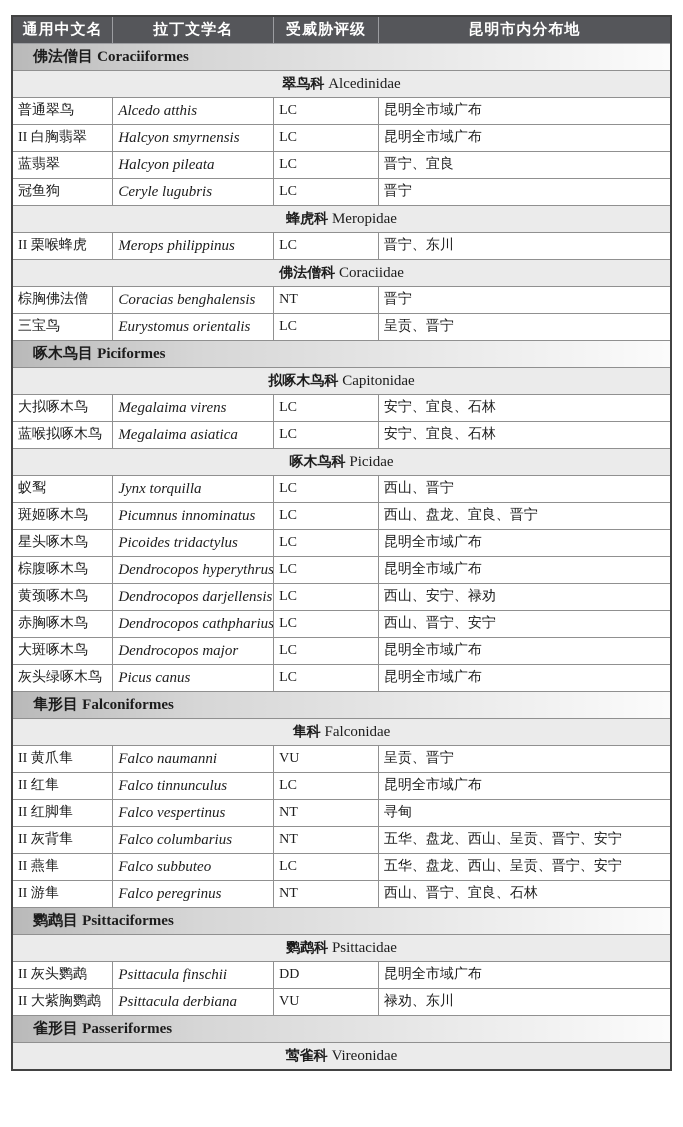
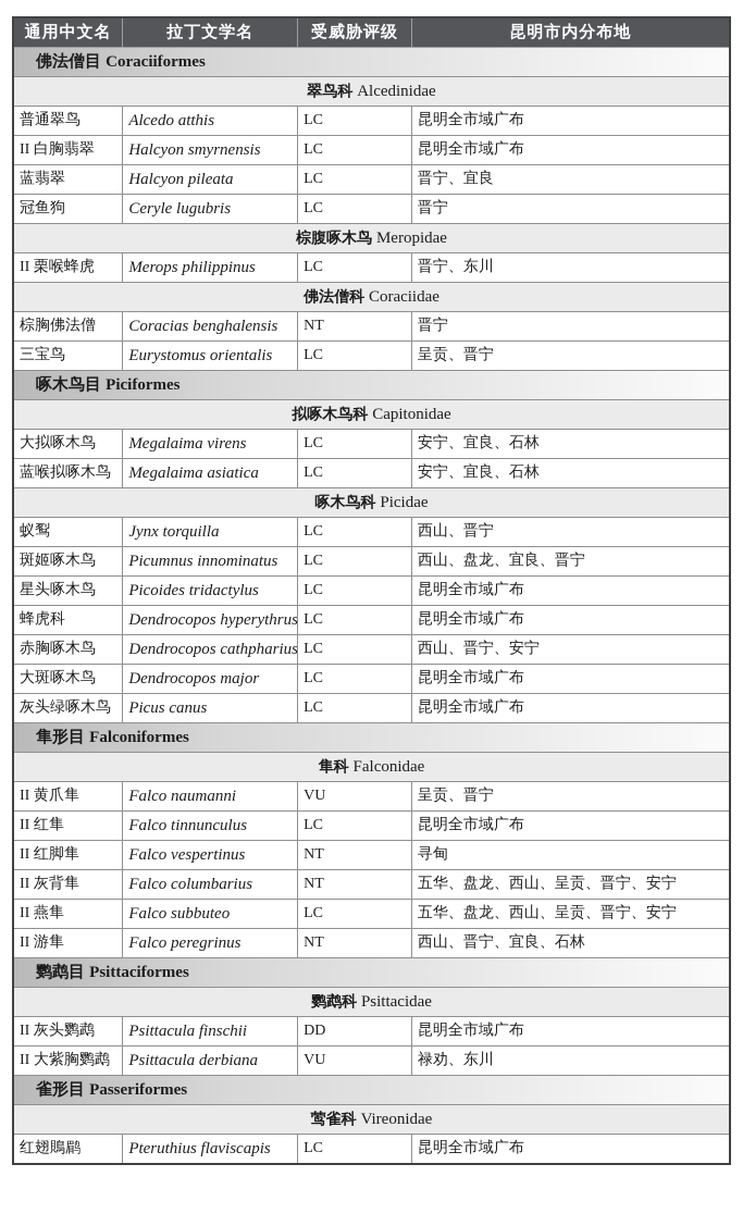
  通用中文名	拉丁文学名	受威胁评级	昆明市内分布地
  佛法僧目 Coraciiformes
  翠鸟科 Alcedinidae
  普通翠鸟	Alcedo atthis	LC	昆明全市域广布
  II 白胸翡翠	Halcyon smyrnensis	LC	昆明全市域广布
  蓝翡翠	Halcyon pileata	LC	晋宁、宜良
  冠鱼狗	Ceryle lugubris	LC	晋宁
- 蜂虎科 Meropidae
+ 棕腹啄木鸟 Meropidae
  II 栗喉蜂虎	Merops philippinus	LC	晋宁、东川
  佛法僧科 Coraciidae
  棕胸佛法僧	Coracias benghalensis	NT	晋宁
  三宝鸟	Eurystomus orientalis	LC	呈贡、晋宁
  啄木鸟目 Piciformes
  拟啄木鸟科 Capitonidae
  大拟啄木鸟	Megalaima virens	LC	安宁、宜良、石林
  蓝喉拟啄木鸟	Megalaima asiatica	LC	安宁、宜良、石林
  啄木鸟科 Picidae
  蚁䴕	Jynx torquilla	LC	西山、晋宁
  斑姬啄木鸟	Picumnus innominatus	LC	西山、盘龙、宜良、晋宁
  星头啄木鸟	Picoides tridactylus	LC	昆明全市域广布
- 棕腹啄木鸟	Dendrocopos hyperythrus	LC	昆明全市域广布
+ 蜂虎科	Dendrocopos hyperythrus	LC	昆明全市域广布
- 黄颈啄木鸟	Dendrocopos darjellensis	LC	西山、安宁、禄劝
  赤胸啄木鸟	Dendrocopos cathpharius	LC	西山、晋宁、安宁
  大斑啄木鸟	Dendrocopos major	LC	昆明全市域广布
  灰头绿啄木鸟	Picus canus	LC	昆明全市域广布
  隼形目 Falconiformes
  隼科 Falconidae
  II 黄爪隼	Falco naumanni	VU	呈贡、晋宁
  II 红隼	Falco tinnunculus	LC	昆明全市域广布
  II 红脚隼	Falco vespertinus	NT	寻甸
  II 灰背隼	Falco columbarius	NT	五华、盘龙、西山、呈贡、晋宁、安宁
  II 燕隼	Falco subbuteo	LC	五华、盘龙、西山、呈贡、晋宁、安宁
  II 游隼	Falco peregrinus	NT	西山、晋宁、宜良、石林
  鹦鹉目 Psittaciformes
  鹦鹉科 Psittacidae
  II 灰头鹦鹉	Psittacula finschii	DD	昆明全市域广布
  II 大紫胸鹦鹉	Psittacula derbiana	VU	禄劝、东川
  雀形目 Passeriformes
  莺雀科 Vireonidae
+ 红翅鵙鹛	Pteruthius flaviscapis	LC	昆明全市域广布
